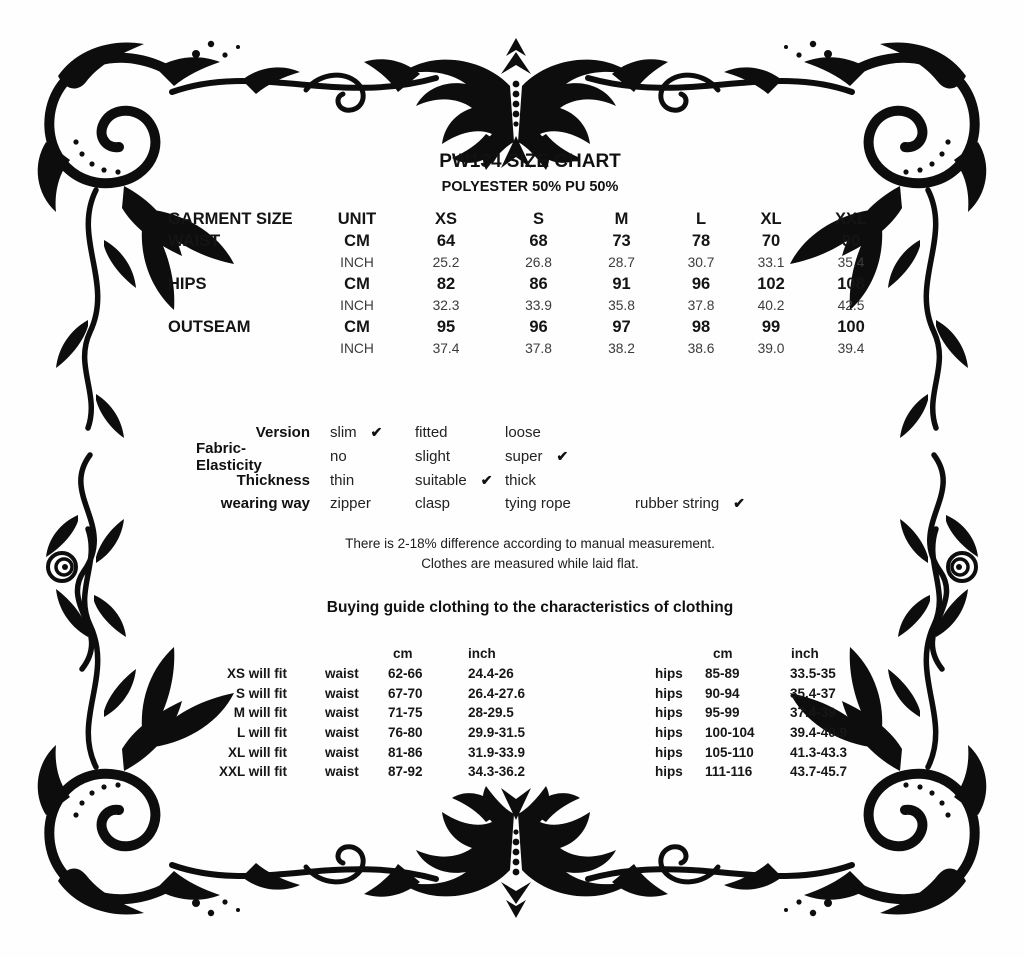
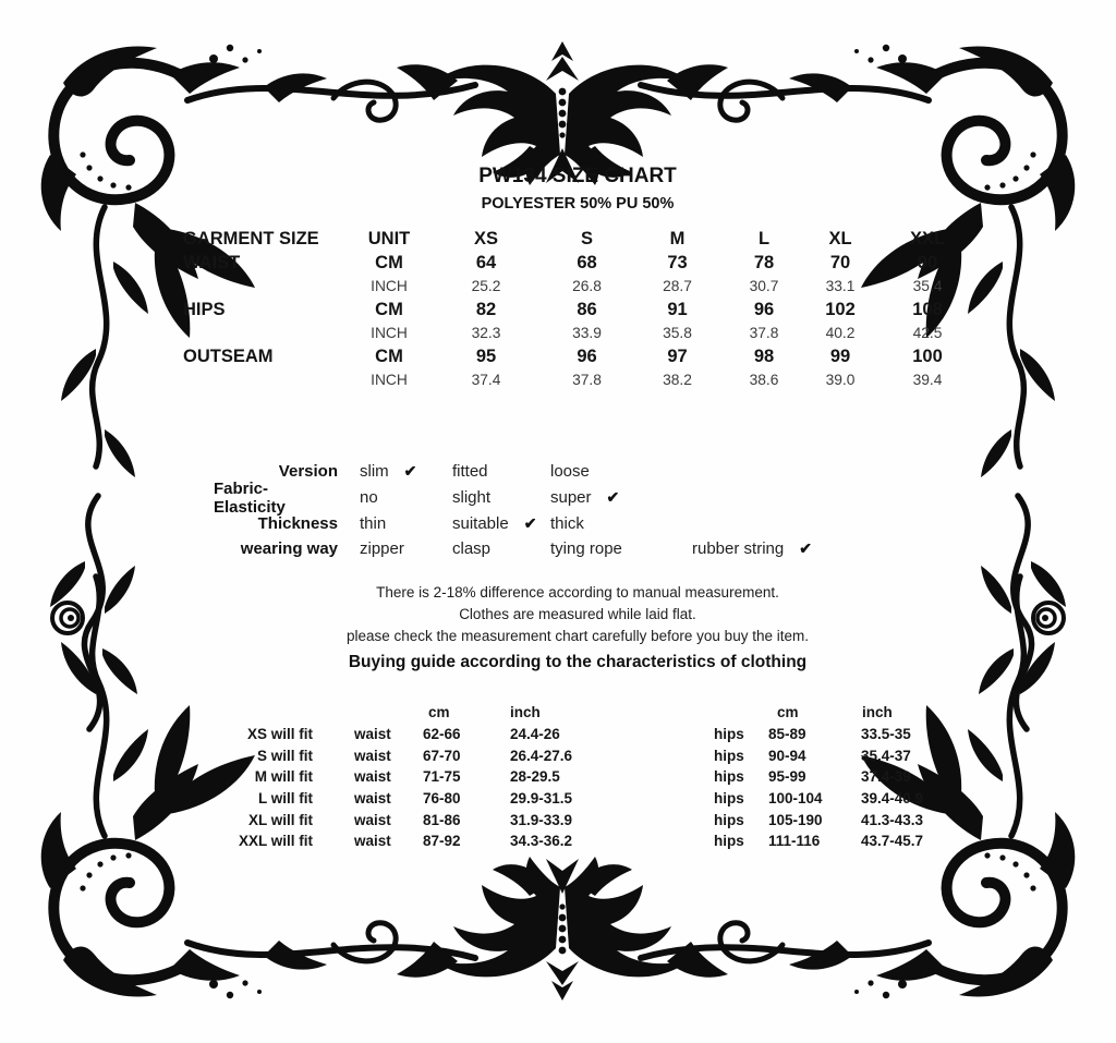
  PW134 SIZE CHART
  POLYESTER 50% PU 50%
  GARMENT SIZE
  UNIT
  XS
  S
  M
  L
  XL
  XXL
  WAIST
  CM
  64
  68
  73
  78
  70
  90
  INCH
  25.2
  26.8
  28.7
  30.7
  33.1
  35.4
  HIPS
  CM
  82
  86
  91
  96
  102
  108
  INCH
  32.3
  33.9
  35.8
  37.8
  40.2
  42.5
  OUTSEAM
  CM
  95
  96
  97
  98
  99
  100
  INCH
  37.4
  37.8
  38.2
  38.6
  39.0
  39.4
  Version
  slim
  ✔
  fitted
  loose
  Fabric-Elasticity
  no
  slight
  super
  ✔
  Thickness
  thin
  suitable
  ✔
  thick
  wearing way
  zipper
  clasp
  tying rope
  rubber string
  ✔
  There is 2-18% difference according to manual measurement.
  Clothes are measured while laid flat.
+ please check the measurement chart carefully before you buy the item.
- Buying guide clothing to the characteristics of clothing
+ Buying guide according to the characteristics of clothing
  cm
  inch
  cm
  inch
  XS will fit
  waist
  62-66
  24.4-26
  hips
  85-89
  33.5-35
  S will fit
  waist
  67-70
  26.4-27.6
  hips
  90-94
  35.4-37
  M will fit
  waist
  71-75
  28-29.5
  hips
  95-99
  37.4-39
  L will fit
  waist
  76-80
  29.9-31.5
  hips
  100-104
  39.4-40.9
  XL will fit
  waist
  81-86
  31.9-33.9
  hips
- 105-110
+ 105-190
  41.3-43.3
  XXL will fit
  waist
  87-92
  34.3-36.2
  hips
  111-116
  43.7-45.7
